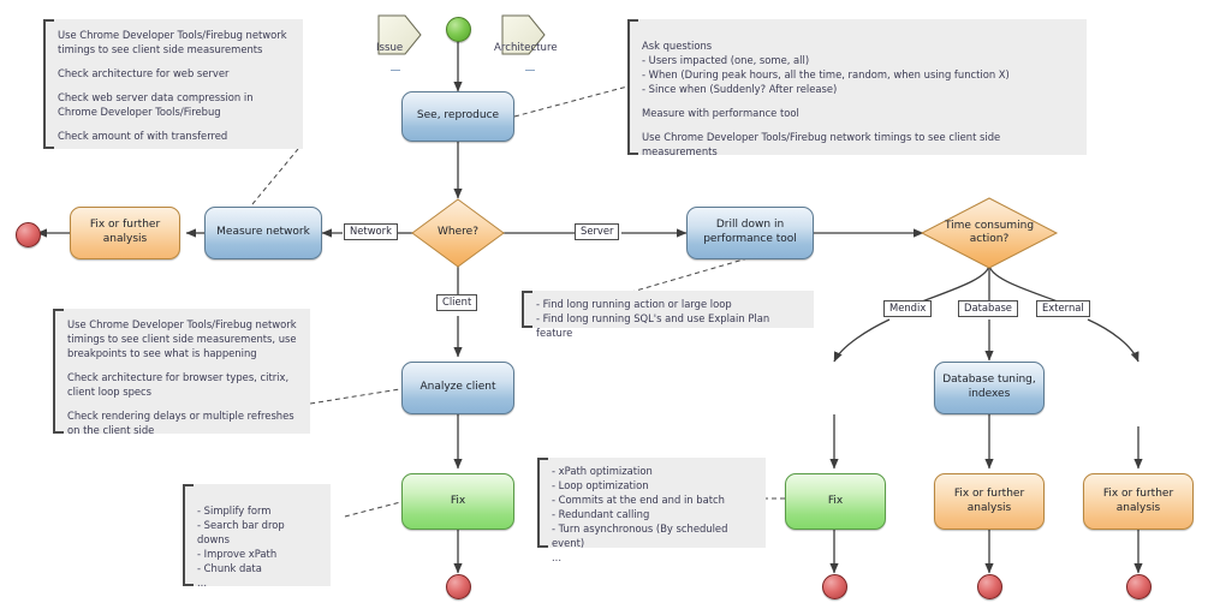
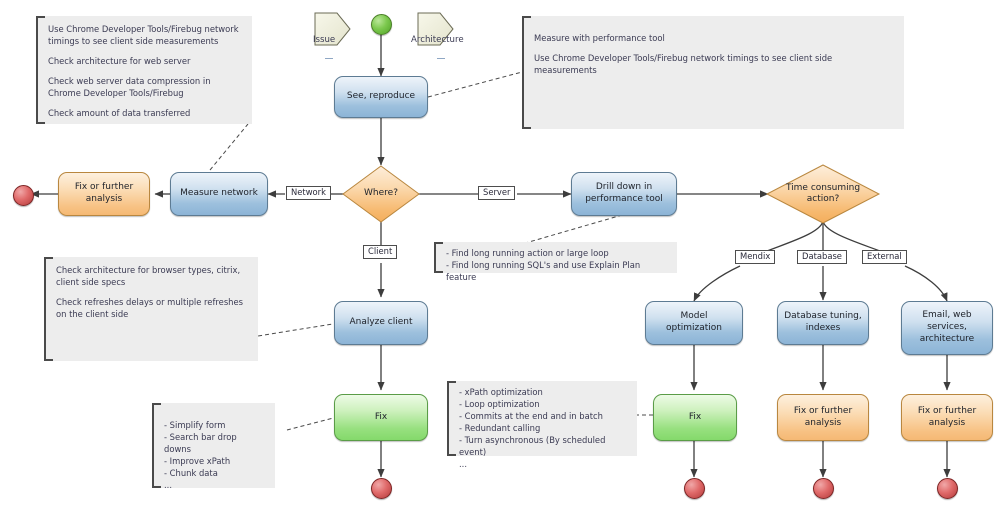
  Issue
  Architecture
  See, reproduce
  Where?
  Measure network
  Fix or further
  analysis
  Drill down in
  performance tool
  Time consuming
  action?
  Analyze client
  Fix
+ Model optimization
  Fix
  Database tuning,
  indexes
  Fix or further
  analysis
+ Email, web
+ services,
+ architecture
  Fix or further
  analysis
  Network
  Server
  Client
  Mendix
  Database
  External
  Use Chrome Developer Tools/Firebug network timings to see client side measurements
  Check architecture for web server
  Check web server data compression in Chrome Developer Tools/Firebug
- Check amount of with transferred
+ Check amount of data transferred
- Ask questions
- - Users impacted (one, some, all)
- - When (During peak hours, all the time, random, when using function X)
- - Since when (Suddenly? After release)
  Measure with performance tool
  Use Chrome Developer Tools/Firebug network timings to see client side measurements
  - Find long running action or large loop
  - Find long running SQL's and use Explain Plan feature
- Use Chrome Developer Tools/Firebug network timings to see client side measurements, use breakpoints to see what is happening
- Check architecture for browser types, citrix, client loop specs
+ Check architecture for browser types, citrix, client side specs
- Check rendering delays or multiple refreshes on the client side
+ Check refreshes delays or multiple refreshes on the client side
  - Simplify form
  - Search bar drop downs
  - Improve xPath
  - Chunk data
  ...
  - xPath optimization
  - Loop optimization
  - Commits at the end and in batch
  - Redundant calling
  - Turn asynchronous (By scheduled event)
  ...
